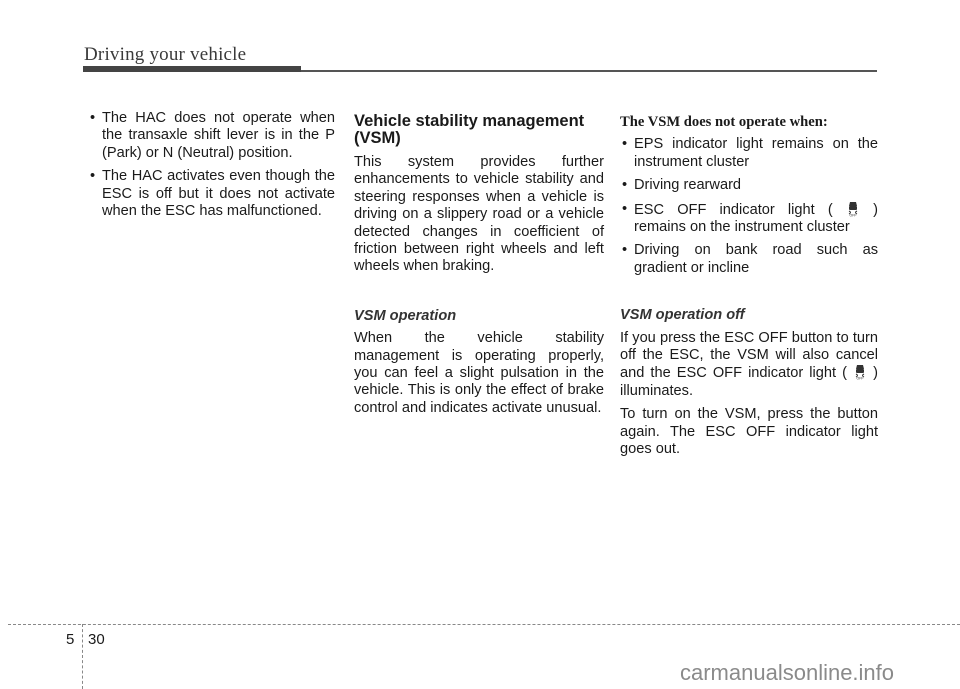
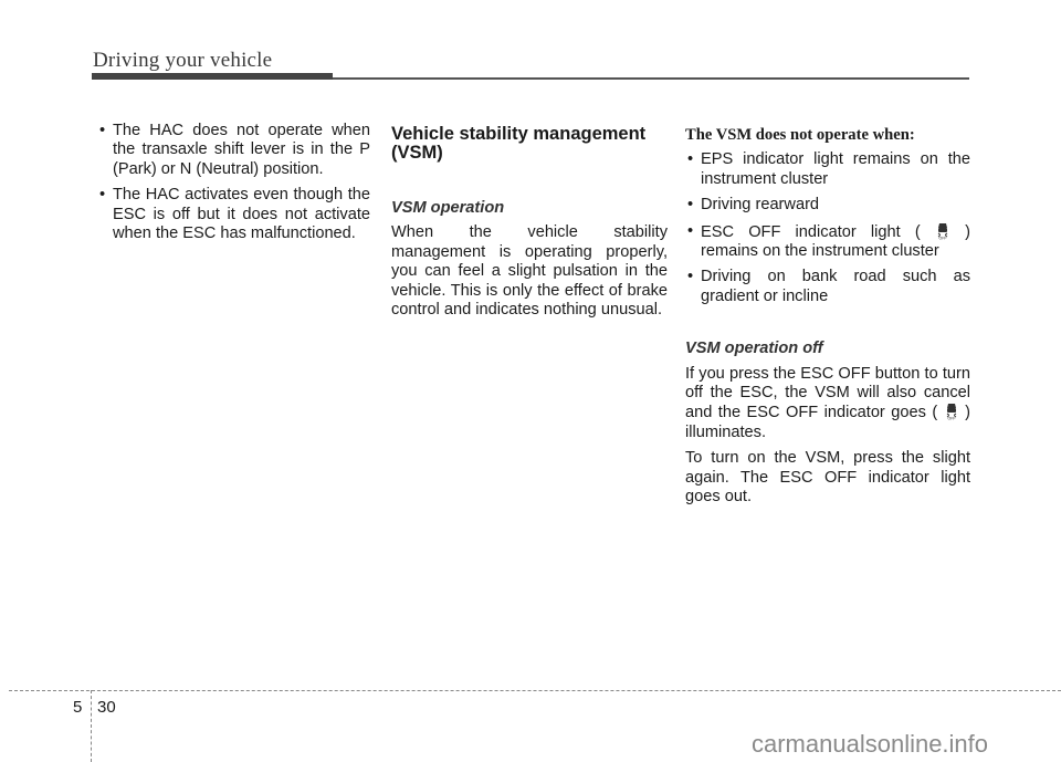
  Driving your vehicle
  The HAC does not operate when the transaxle shift lever is in the P (Park) or N (Neutral) position.
  The HAC activates even though the ESC is off but it does not activate when the ESC has malfunctioned.
  Vehicle stability management (VSM)
- This system provides further enhancements to vehicle stability and steering responses when a vehicle is driving on a slippery road or a vehicle detected changes in coefficient of friction between right wheels and left wheels when braking.
  VSM operation
- When the vehicle stability management is operating properly, you can feel a slight pulsation in the vehicle. This is only the effect of brake control and indicates activate unusual.
+ When the vehicle stability management is operating properly, you can feel a slight pulsation in the vehicle. This is only the effect of brake control and indicates nothing unusual.
  The VSM does not operate when:
  EPS indicator light remains on the instrument cluster
  Driving rearward
  ESC OFF indicator light (
  ) remains on the instrument cluster
  Driving on bank road such as gradient or incline
  VSM operation off
- If you press the ESC OFF button to turn off the ESC, the VSM will also cancel and the ESC OFF indicator light (
+ If you press the ESC OFF button to turn off the ESC, the VSM will also cancel and the ESC OFF indicator goes (
  ) illuminates.
- To turn on the VSM, press the button again. The ESC OFF indicator light goes out.
+ To turn on the VSM, press the slight again. The ESC OFF indicator light goes out.
  5
  30
  carmanualsonline.info
